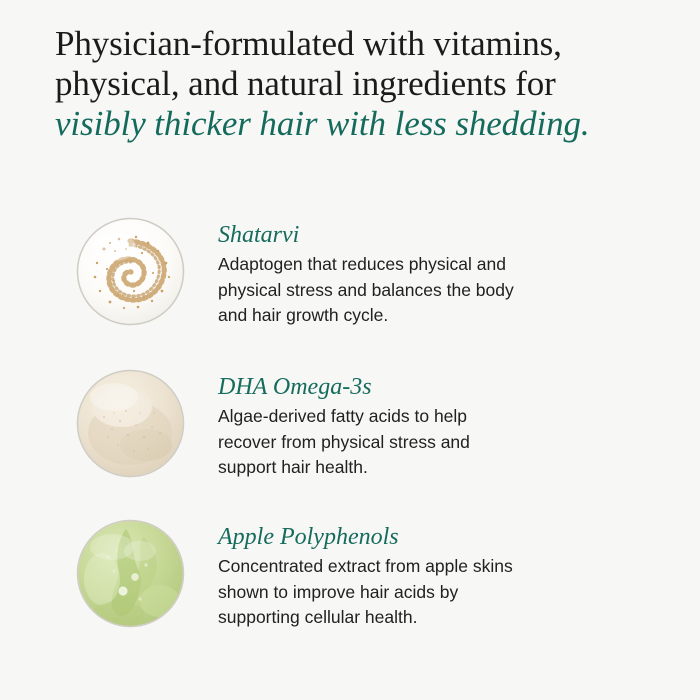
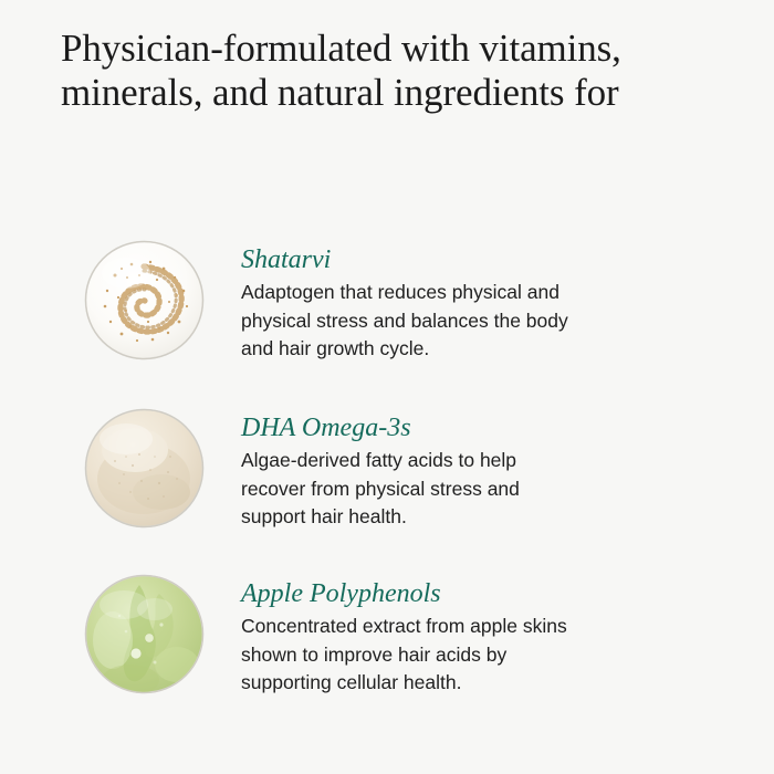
  Physician-formulated with vitamins,
- physical, and natural ingredients for
+ minerals, and natural ingredients for
- visibly thicker hair with less shedding.
  Shatarvi
  Adaptogen that reduces physical and
  physical stress and balances the body
  and hair growth cycle.
  DHA Omega-3s
  Algae-derived fatty acids to help
  recover from physical stress and
  support hair health.
  Apple Polyphenols
  Concentrated extract from apple skins
  shown to improve hair acids by
  supporting cellular health.
